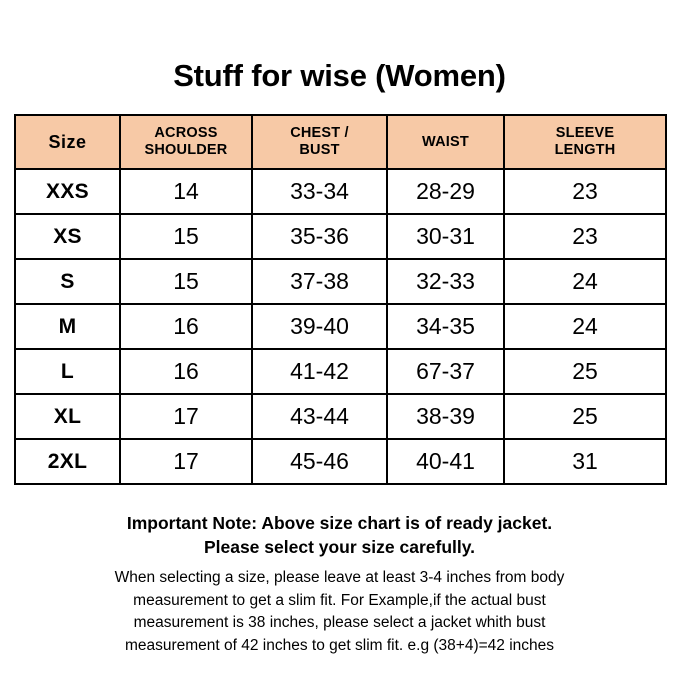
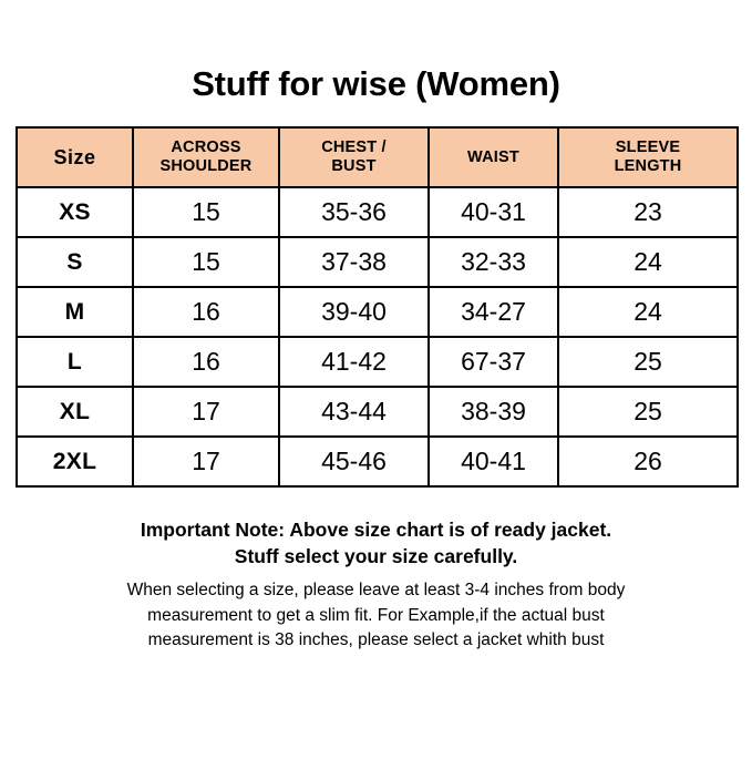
  Stuff for wise (Women)
  Size	ACROSS SHOULDER	CHEST / BUST	WAIST	SLEEVE LENGTH
- XXS	14	33-34	28-29	23
- XS	15	35-36	30-31	23
+ XS	15	35-36	40-31	23
  S	15	37-38	32-33	24
- M	16	39-40	34-35	24
+ M	16	39-40	34-27	24
  L	16	41-42	67-37	25
  XL	17	43-44	38-39	25
- 2XL	17	45-46	40-41	31
+ 2XL	17	45-46	40-41	26
  Important Note: Above size chart is of ready jacket.
- Please select your size carefully.
+ Stuff select your size carefully.
  When selecting a size, please leave at least 3-4 inches from body
  measurement to get a slim fit. For Example,if the actual bust
  measurement is 38 inches, please select a jacket whith bust
- measurement of 42 inches to get slim fit. e.g (38+4)=42 inches
